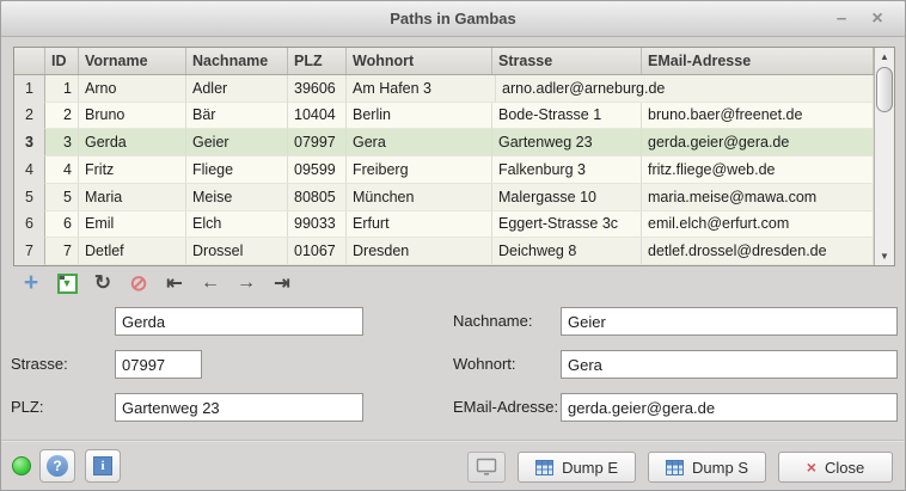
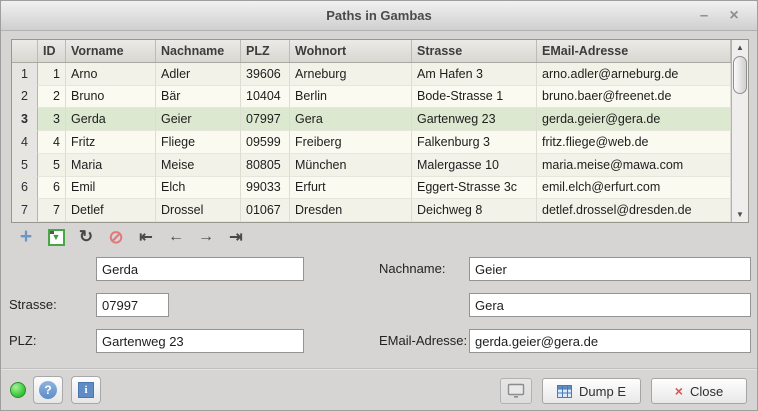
  Paths in Gambas
  –
  ×
  ID
  Vorname
  Nachname
  PLZ
  Wohnort
  Strasse
  EMail-Adresse
  1
  1
  Arno
  Adler
  39606
+ Arneburg
  Am Hafen 3
  arno.adler@arneburg.de
  2
  2
  Bruno
  Bär
  10404
  Berlin
  Bode-Strasse 1
  bruno.baer@freenet.de
  3
  3
  Gerda
  Geier
  07997
  Gera
  Gartenweg 23
  gerda.geier@gera.de
  4
  4
  Fritz
  Fliege
  09599
  Freiberg
  Falkenburg 3
  fritz.fliege@web.de
  5
  5
  Maria
  Meise
  80805
  München
  Malergasse 10
  maria.meise@mawa.com
  6
  6
  Emil
  Elch
  99033
  Erfurt
  Eggert-Strasse 3c
  emil.elch@erfurt.com
  7
  7
  Detlef
  Drossel
  01067
  Dresden
  Deichweg 8
  detlef.drossel@dresden.de
  ▲
  ▼
  +
  ▼
  ↻
  ⊘
  ⇤
  ←
  →
  ⇥
  Gerda
  Strasse:
  07997
  PLZ:
  Gartenweg 23
  Nachname:
  Geier
- Wohnort:
  Gera
  EMail-Adresse:
  gerda.geier@gera.de
  ?
  i
  Dump E
- Dump S
  ×
  Close
